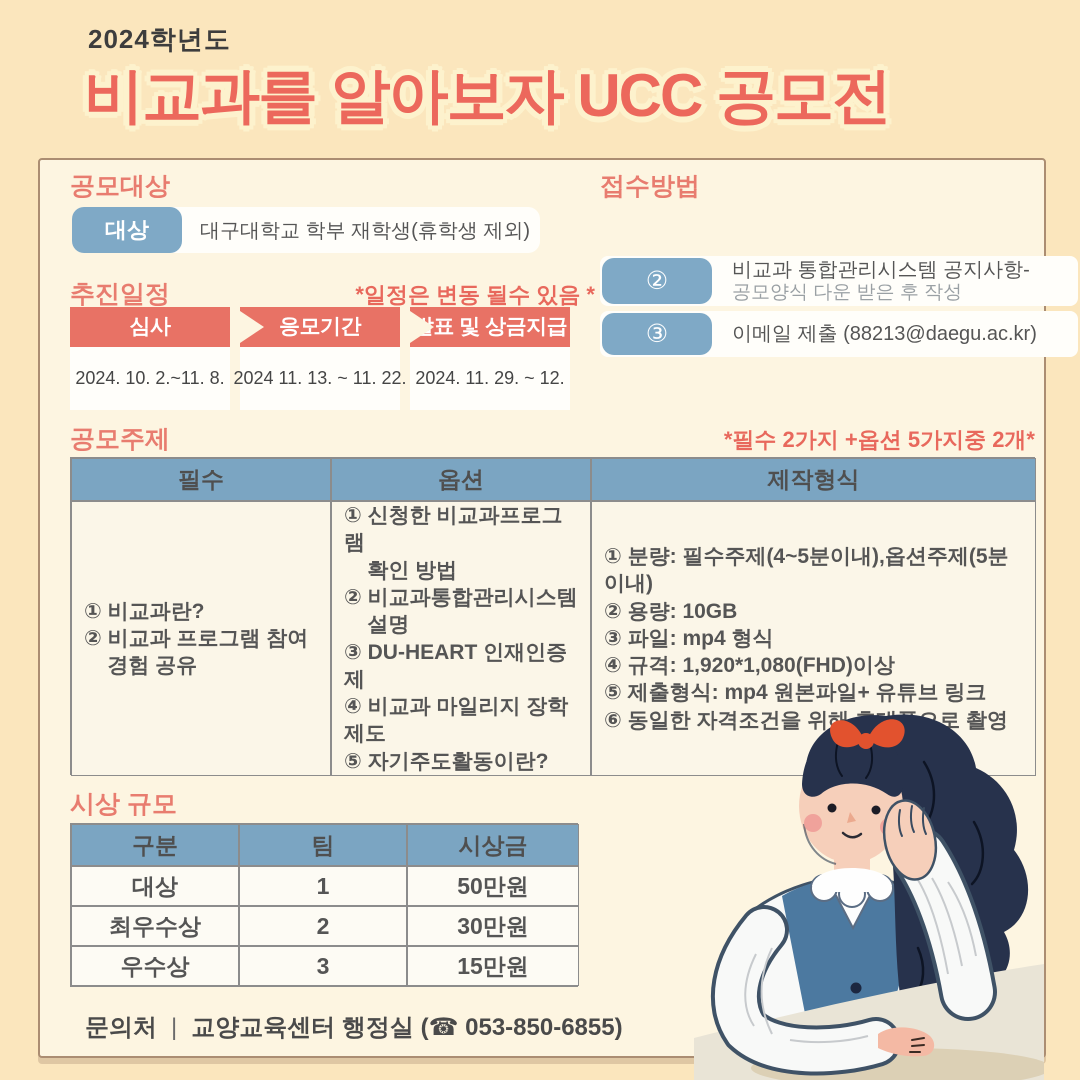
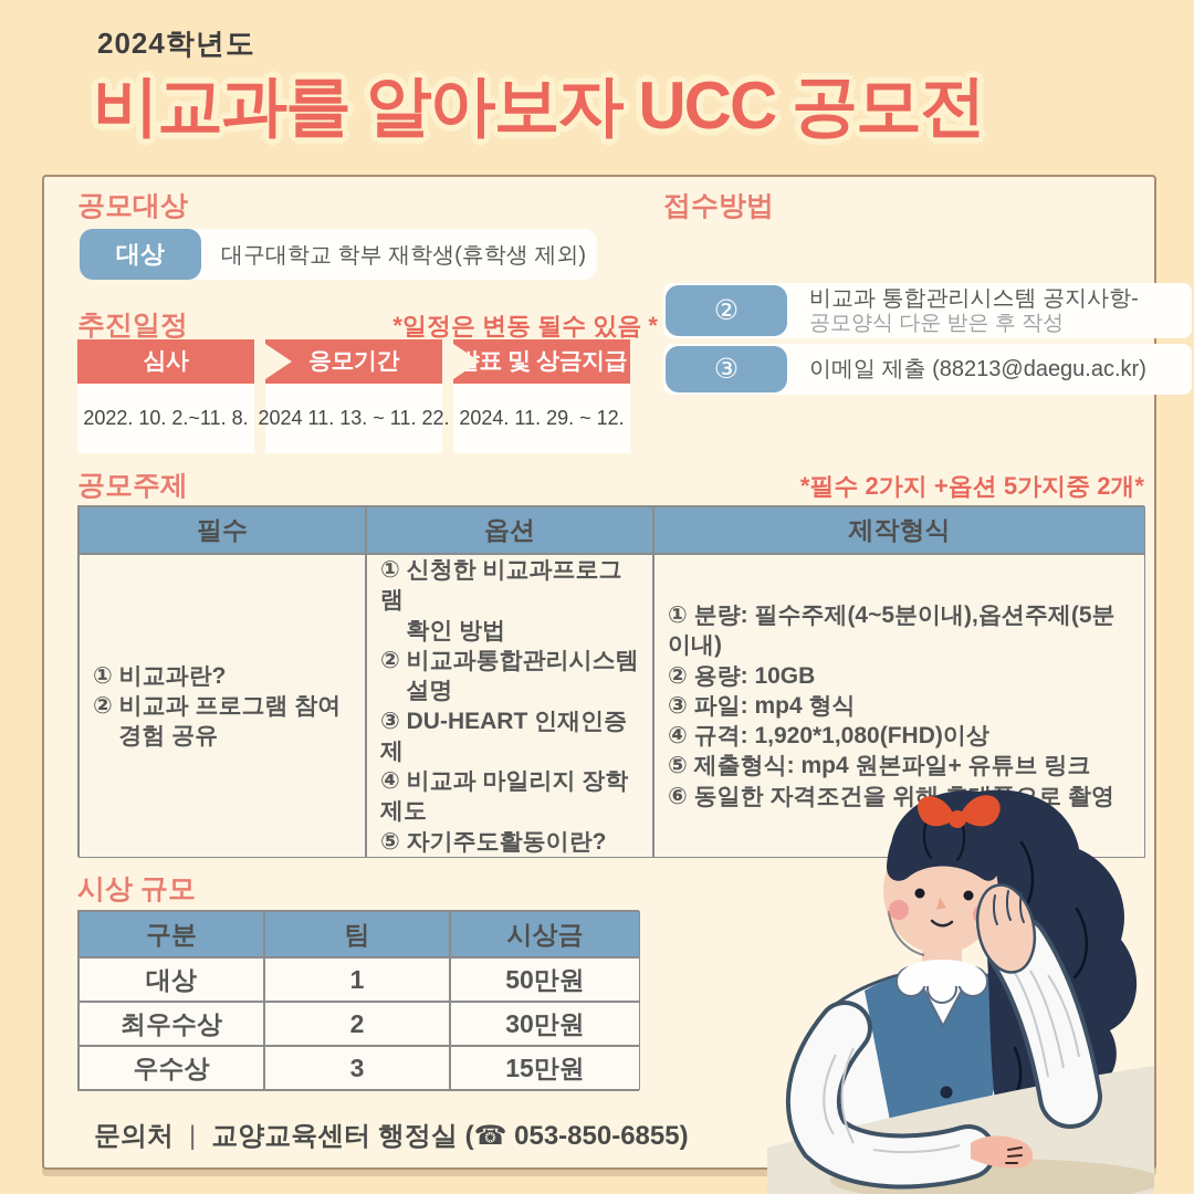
  2024학년도
  비교과를 알아보자 UCC 공모전
  공모대상
  대상
  대구대학교 학부 재학생(휴학생 제외)
  접수방법
  ②
  비교과 통합관리시스템 공지사항-
  공모양식 다운 받은 후 작성
  ③
  이메일 제출 (88213@daegu.ac.kr)
  추진일정
  *일정은 변동 될수 있음 *
  심사
- 2024. 10. 2.~11. 8.
+ 2022. 10. 2.~11. 8.
  응모기간
  2024 11. 13. ~ 11. 22.
  발표 및 상금지급
  2024. 11. 29. ~ 12.
  공모주제
  *필수 2가지 +옵션 5가지중 2개*
  필수
  옵션
  제작형식
  ① 비교과란?
  ② 비교과 프로그램 참여
  경험 공유
  ① 신청한 비교과프로그램
  확인 방법
  ② 비교과통합관리시스템
  설명
  ③ DU-HEART 인재인증제
  ④ 비교과 마일리지 장학
  제도
  ⑤ 자기주도활동이란?
  ① 분량: 필수주제(4~5분이내),옵션주제(5분
  이내)
  ② 용량: 10GB
  ③ 파일: mp4 형식
  ④ 규격: 1,920*1,080(FHD)이상
  ⑤ 제출형식: mp4 원본파일+ 유튜브 링크
  ⑥ 동일한 자격조건을 위해로 촬영
  시상 규모
  구분
  팀
  시상금
  대상
  1
  50만원
  최우수상
  2
  30만원
  우수상
  3
  15만원
  문의처
  |
  교양교육센터 행정실 (☎ 053-850-6855)
